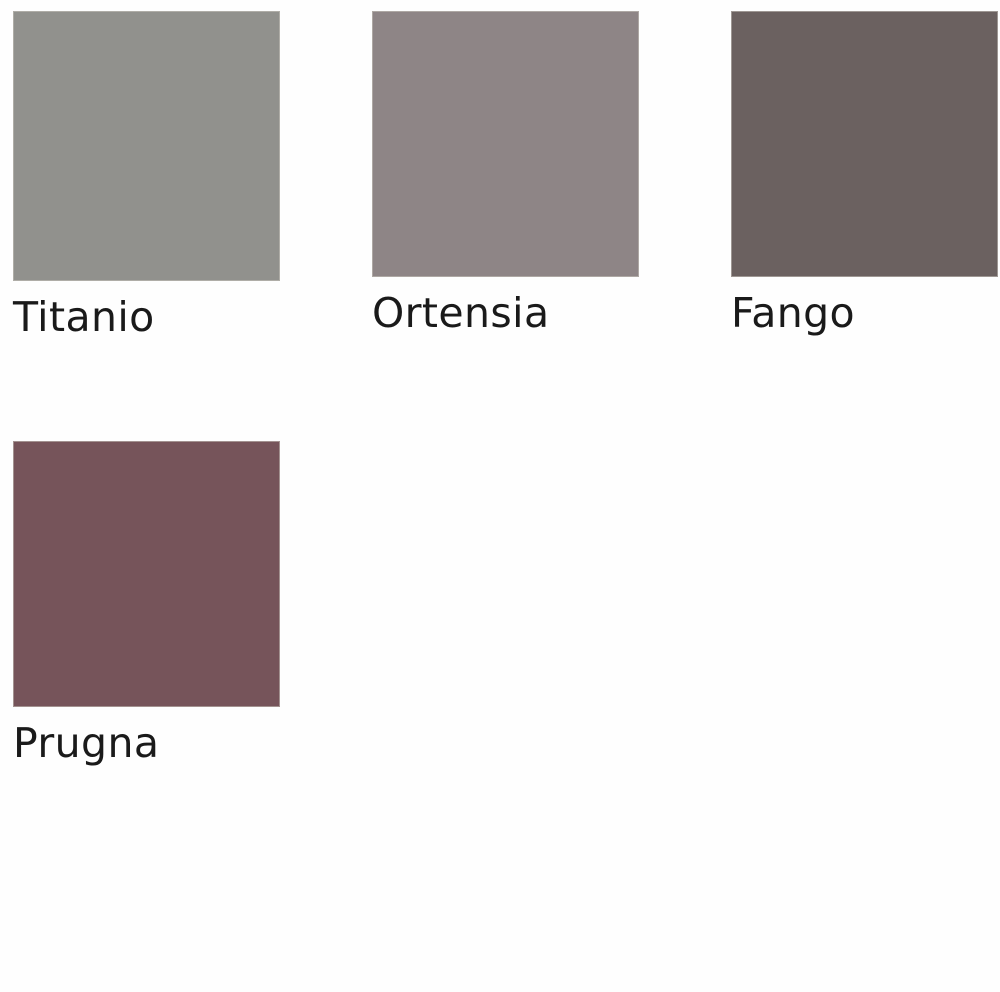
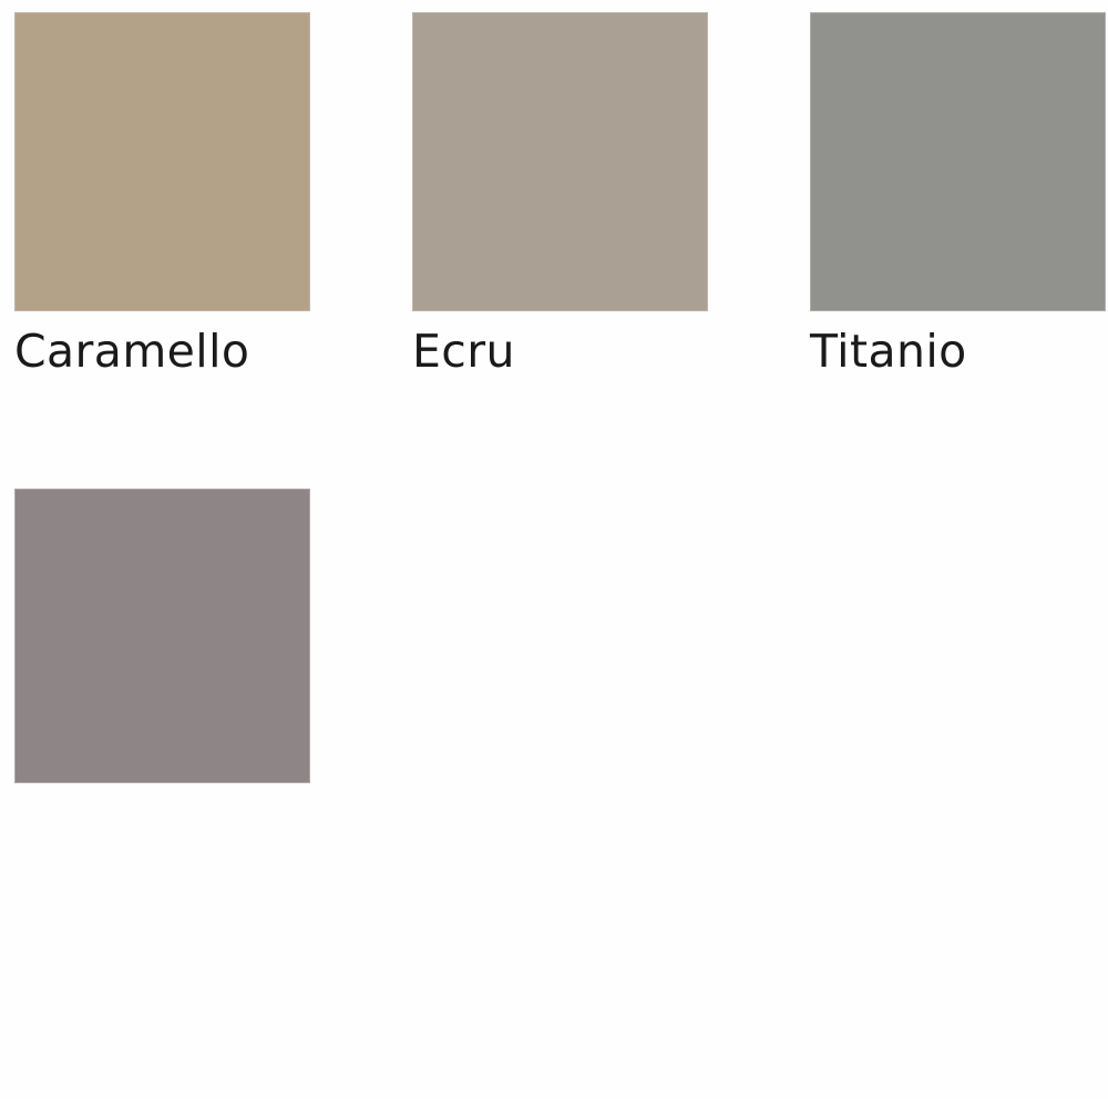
+ Caramello
+ Ecru
  Titanio
- Ortensia
- Fango
- Prugna
